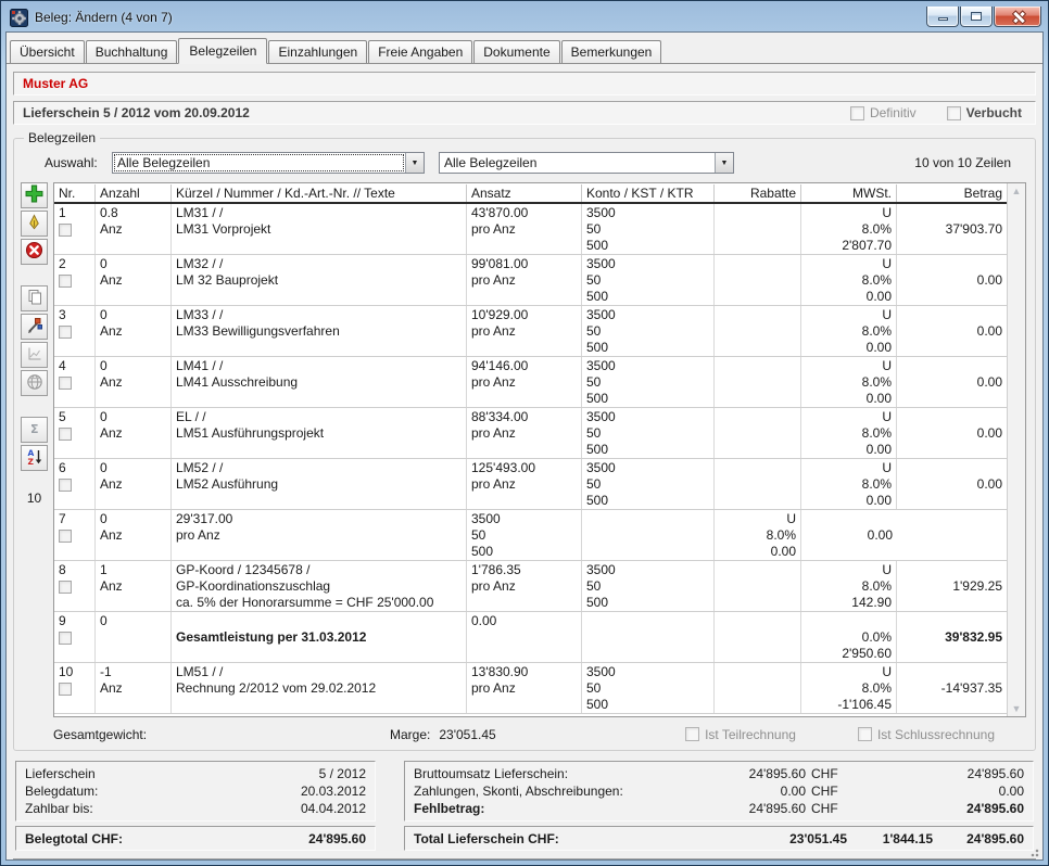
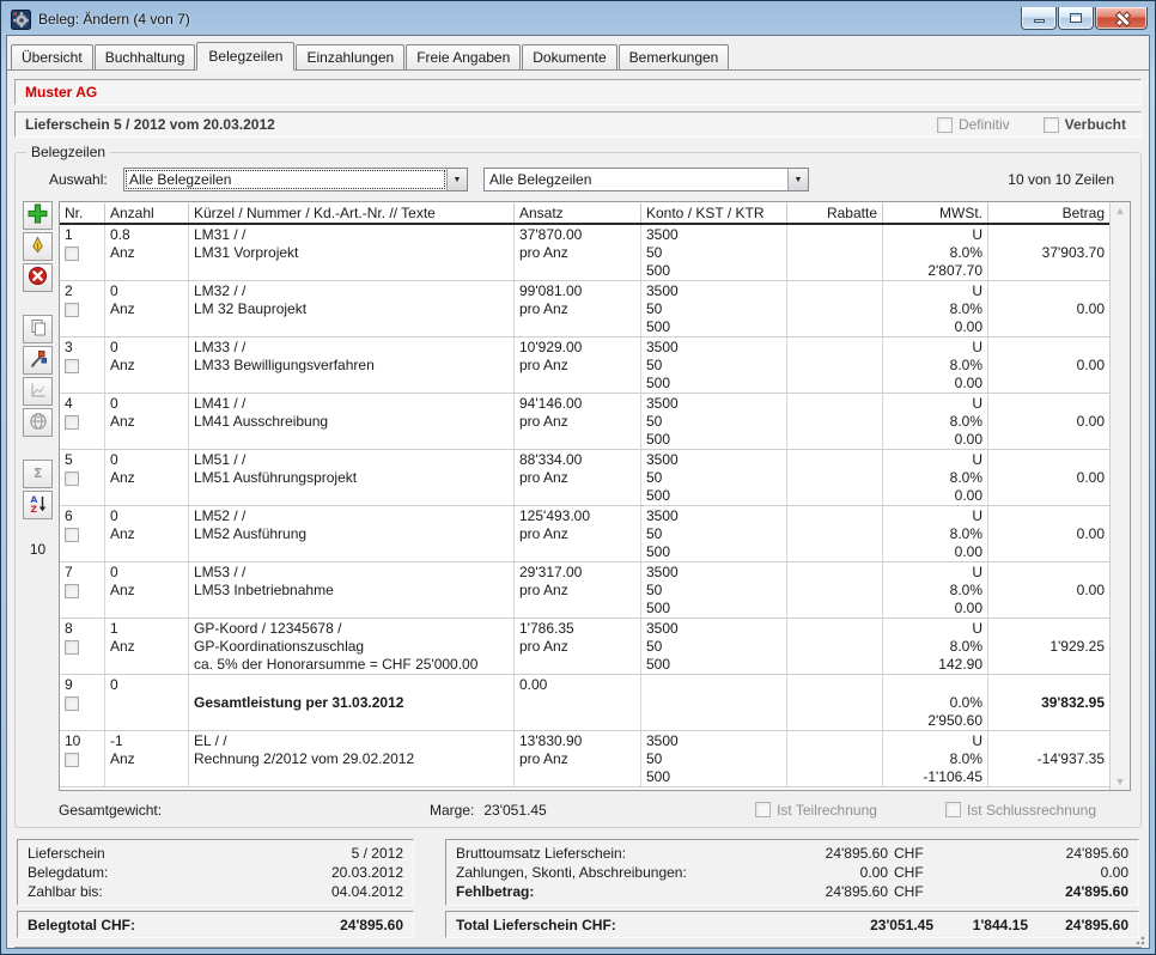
  Beleg: Ändern (4 von 7)
  Übersicht
  Buchhaltung
  Belegzeilen
  Einzahlungen
  Freie Angaben
  Dokumente
  Bemerkungen
  Muster AG
- Lieferschein 5 / 2012 vom 20.09.2012
+ Lieferschein 5 / 2012 vom 20.03.2012
  Definitiv
  Verbucht
  Belegzeilen
  Auswahl:
  Alle Belegzeilen
  Alle Belegzeilen
  10 von 10 Zeilen
  Σ
  A
  Z
  10
  Nr.
  Anzahl
  Kürzel / Nummer / Kd.-Art.-Nr. // Texte
  Ansatz
  Konto / KST / KTR
  Rabatte
  MWSt.
  Betrag
  1
  0.8
  Anz
  LM31 / /
  LM31 Vorprojekt
- 43'870.00
+ 37'870.00
  pro Anz
  3500
  50
  500
  U
  8.0%
  2'807.70
  37'903.70
  2
  0
  Anz
  LM32 / /
  LM 32 Bauprojekt
  99'081.00
  pro Anz
  3500
  50
  500
  U
  8.0%
  0.00
  0.00
  3
  0
  Anz
  LM33 / /
  LM33 Bewilligungsverfahren
  10'929.00
  pro Anz
  3500
  50
  500
  U
  8.0%
  0.00
  0.00
  4
  0
  Anz
  LM41 / /
  LM41 Ausschreibung
  94'146.00
  pro Anz
  3500
  50
  500
  U
  8.0%
  0.00
  0.00
  5
  0
  Anz
- EL / /
+ LM51 / /
  LM51 Ausführungsprojekt
  88'334.00
  pro Anz
  3500
  50
  500
  U
  8.0%
  0.00
  0.00
  6
  0
  Anz
  LM52 / /
  LM52 Ausführung
  125'493.00
  pro Anz
  3500
  50
  500
  U
  8.0%
  0.00
  0.00
  7
  0
  Anz
+ LM53 / /
+ LM53 Inbetriebnahme
  29'317.00
  pro Anz
  3500
  50
  500
  U
  8.0%
  0.00
  0.00
  8
  1
  Anz
  GP-Koord / 12345678 /
  GP-Koordinationszuschlag
  ca. 5% der Honorarsumme = CHF 25'000.00
  1'786.35
  pro Anz
  3500
  50
  500
  U
  8.0%
  142.90
  1'929.25
  9
  0
  Gesamtleistung per 31.03.2012
  0.00
  0.0%
  2'950.60
  39'832.95
  10
  -1
  Anz
- LM51 / /
+ EL / /
  Rechnung 2/2012 vom 29.02.2012
  13'830.90
  pro Anz
  3500
  50
  500
  U
  8.0%
  -1'106.45
  -14'937.35
  ▲
  ▼
  Gesamtgewicht:
  Marge: 23'051.45
  Ist Teilrechnung
  Ist Schlussrechnung
  Lieferschein
  5 / 2012
  Belegdatum:
  20.03.2012
  Zahlbar bis:
  04.04.2012
  Belegtotal CHF:
  24'895.60
  Bruttoumsatz Lieferschein:
  24'895.60
  CHF
  24'895.60
  Zahlungen, Skonti, Abschreibungen:
  0.00
  CHF
  0.00
  Fehlbetrag:
  24'895.60
  CHF
  24'895.60
  Total Lieferschein CHF:
  23'051.45
  1'844.15
  24'895.60
